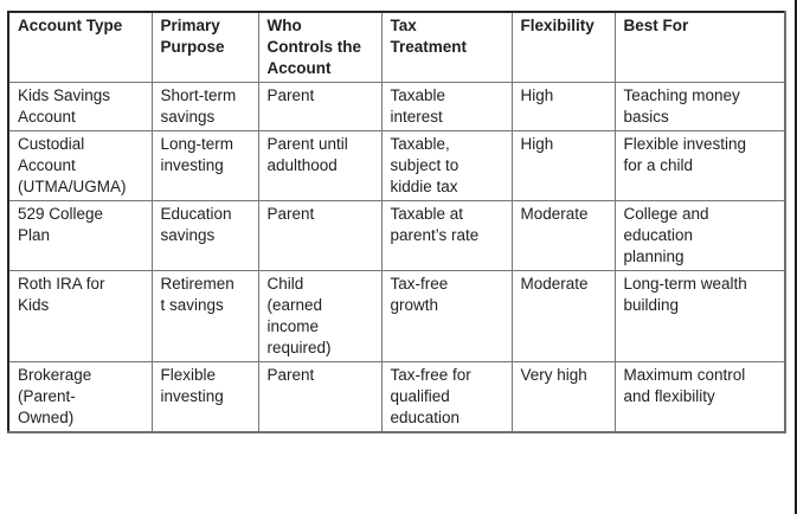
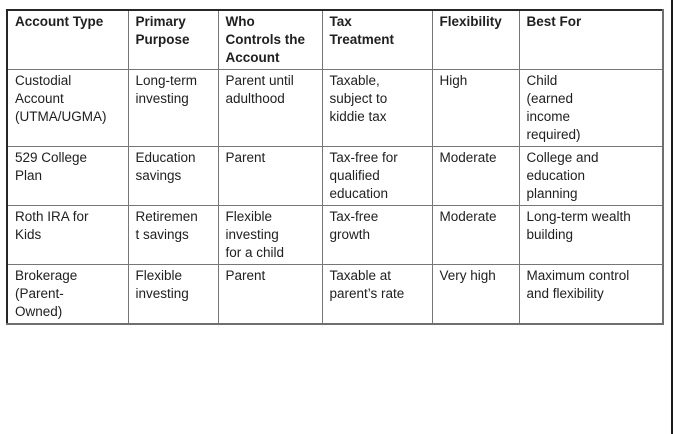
  Account Type	Primary Purpose	Who Controls the Account	Tax Treatment	Flexibility	Best For
- Kids Savings Account	Short-term savings	Parent	Taxable interest	High	Teaching money basics
- Custodial Account (UTMA/UGMA)	Long-term investing	Parent until adulthood	Taxable, subject to kiddie tax	High	Flexible investing for a child
+ Custodial Account (UTMA/UGMA)	Long-term investing	Parent until adulthood	Taxable, subject to kiddie tax	High	Child (earned income required)
- 529 College Plan	Education savings	Parent	Taxable at parent’s rate	Moderate	College and education planning
+ 529 College Plan	Education savings	Parent	Tax-free for qualified education	Moderate	College and education planning
- Roth IRA for Kids	Retiremen t savings	Child (earned income required)	Tax-free growth	Moderate	Long-term wealth building
+ Roth IRA for Kids	Retiremen t savings	Flexible investing for a child	Tax-free growth	Moderate	Long-term wealth building
- Brokerage (Parent- Owned)	Flexible investing	Parent	Tax-free for qualified education	Very high	Maximum control and flexibility
+ Brokerage (Parent- Owned)	Flexible investing	Parent	Taxable at parent’s rate	Very high	Maximum control and flexibility
